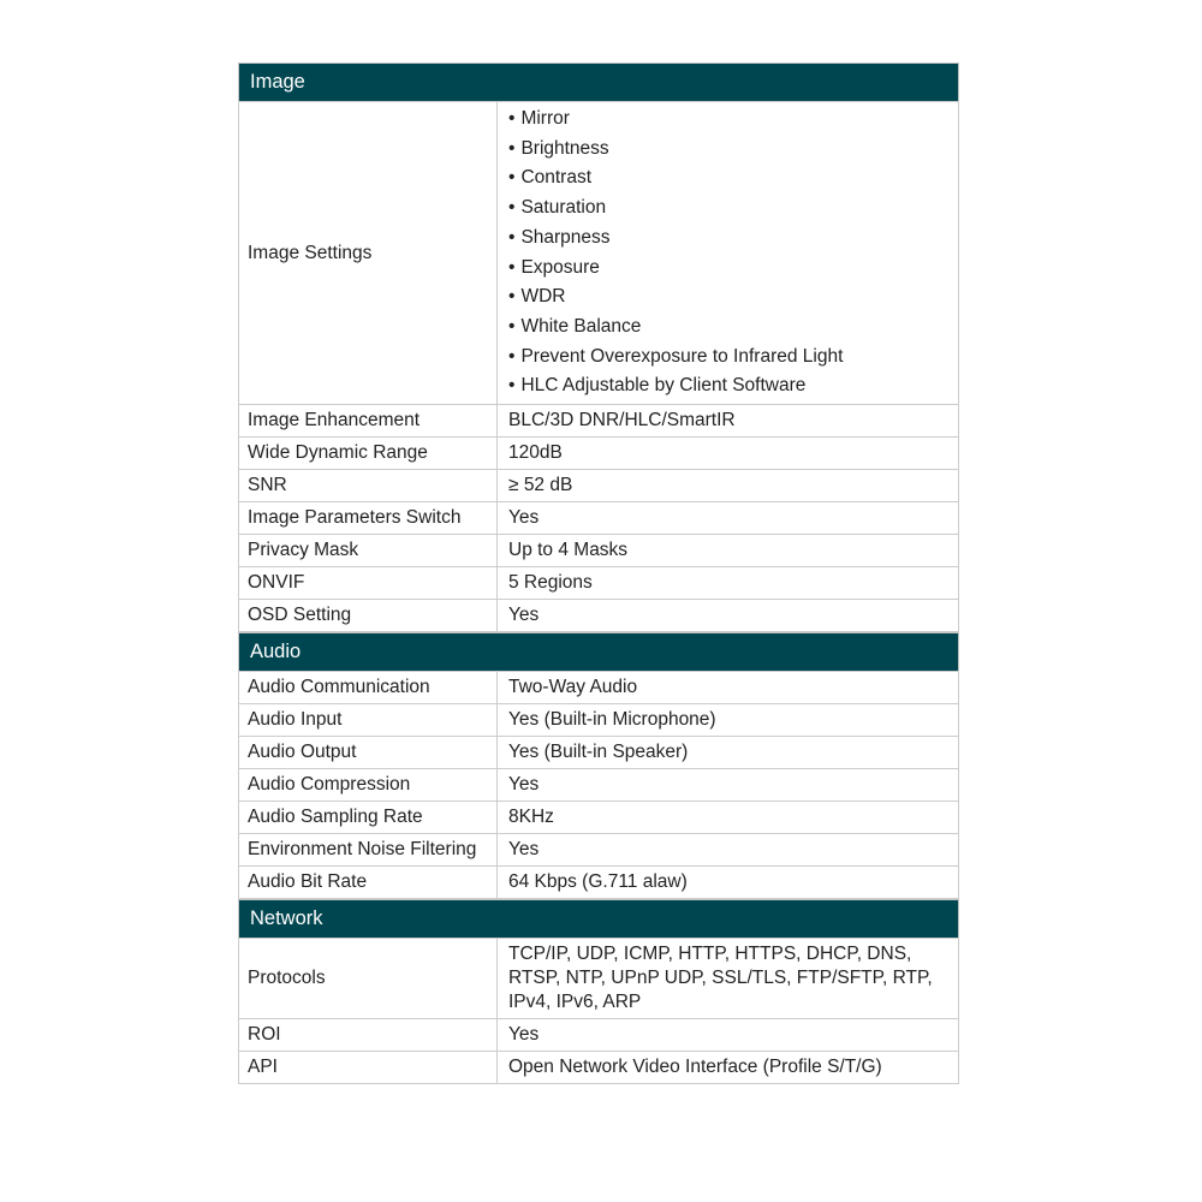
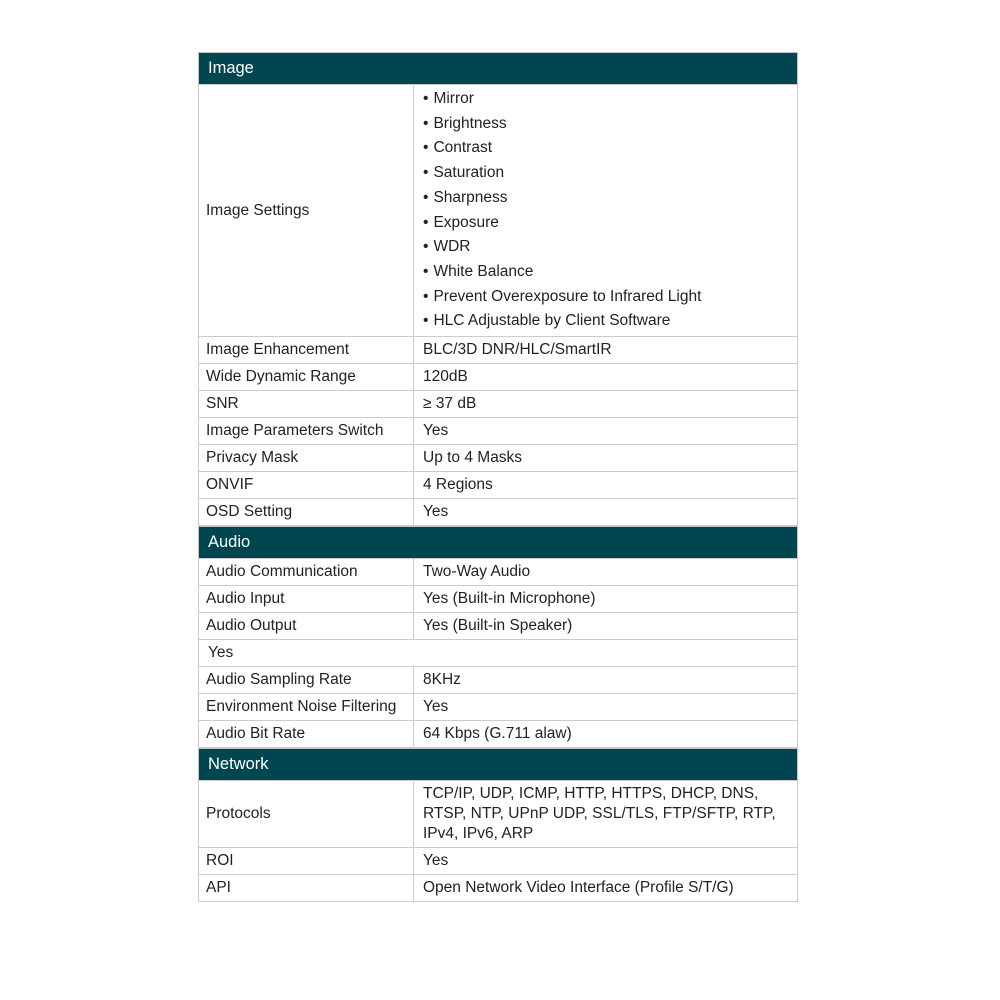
  Image
  Image Settings
  • Mirror
  • Brightness
  • Contrast
  • Saturation
  • Sharpness
  • Exposure
  • WDR
  • White Balance
  • Prevent Overexposure to Infrared Light
  • HLC Adjustable by Client Software
  Image Enhancement
  BLC/3D DNR/HLC/SmartIR
  Wide Dynamic Range
  120dB
  SNR
- ≥ 52 dB
+ ≥ 37 dB
  Image Parameters Switch
  Yes
  Privacy Mask
  Up to 4 Masks
  ONVIF
- 5 Regions
+ 4 Regions
  OSD Setting
  Yes
  Audio
  Audio Communication
  Two-Way Audio
  Audio Input
  Yes (Built-in Microphone)
  Audio Output
  Yes (Built-in Speaker)
- Audio Compression
  Yes
  Audio Sampling Rate
  8KHz
  Environment Noise Filtering
  Yes
  Audio Bit Rate
  64 Kbps (G.711 alaw)
  Network
  Protocols
  TCP/IP, UDP, ICMP, HTTP, HTTPS, DHCP, DNS, RTSP, NTP, UPnP UDP, SSL/TLS, FTP/SFTP, RTP, IPv4, IPv6, ARP
  ROI
  Yes
  API
  Open Network Video Interface (Profile S/T/G)
